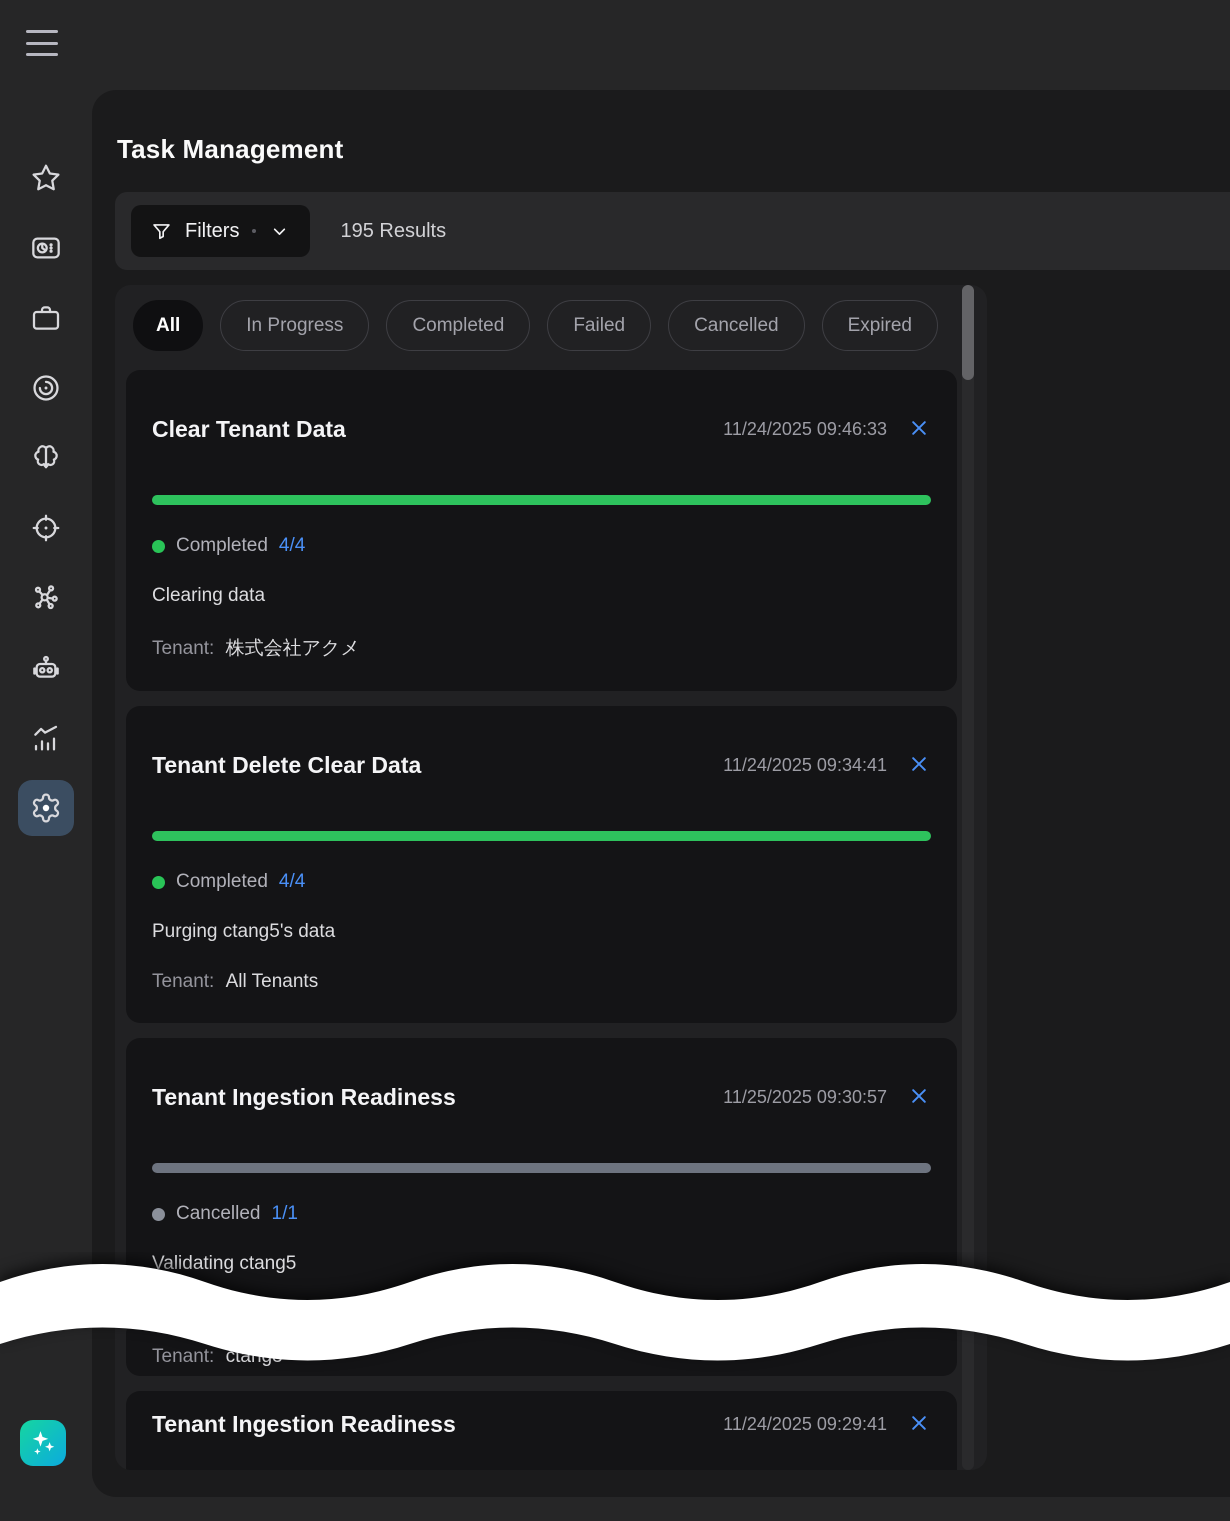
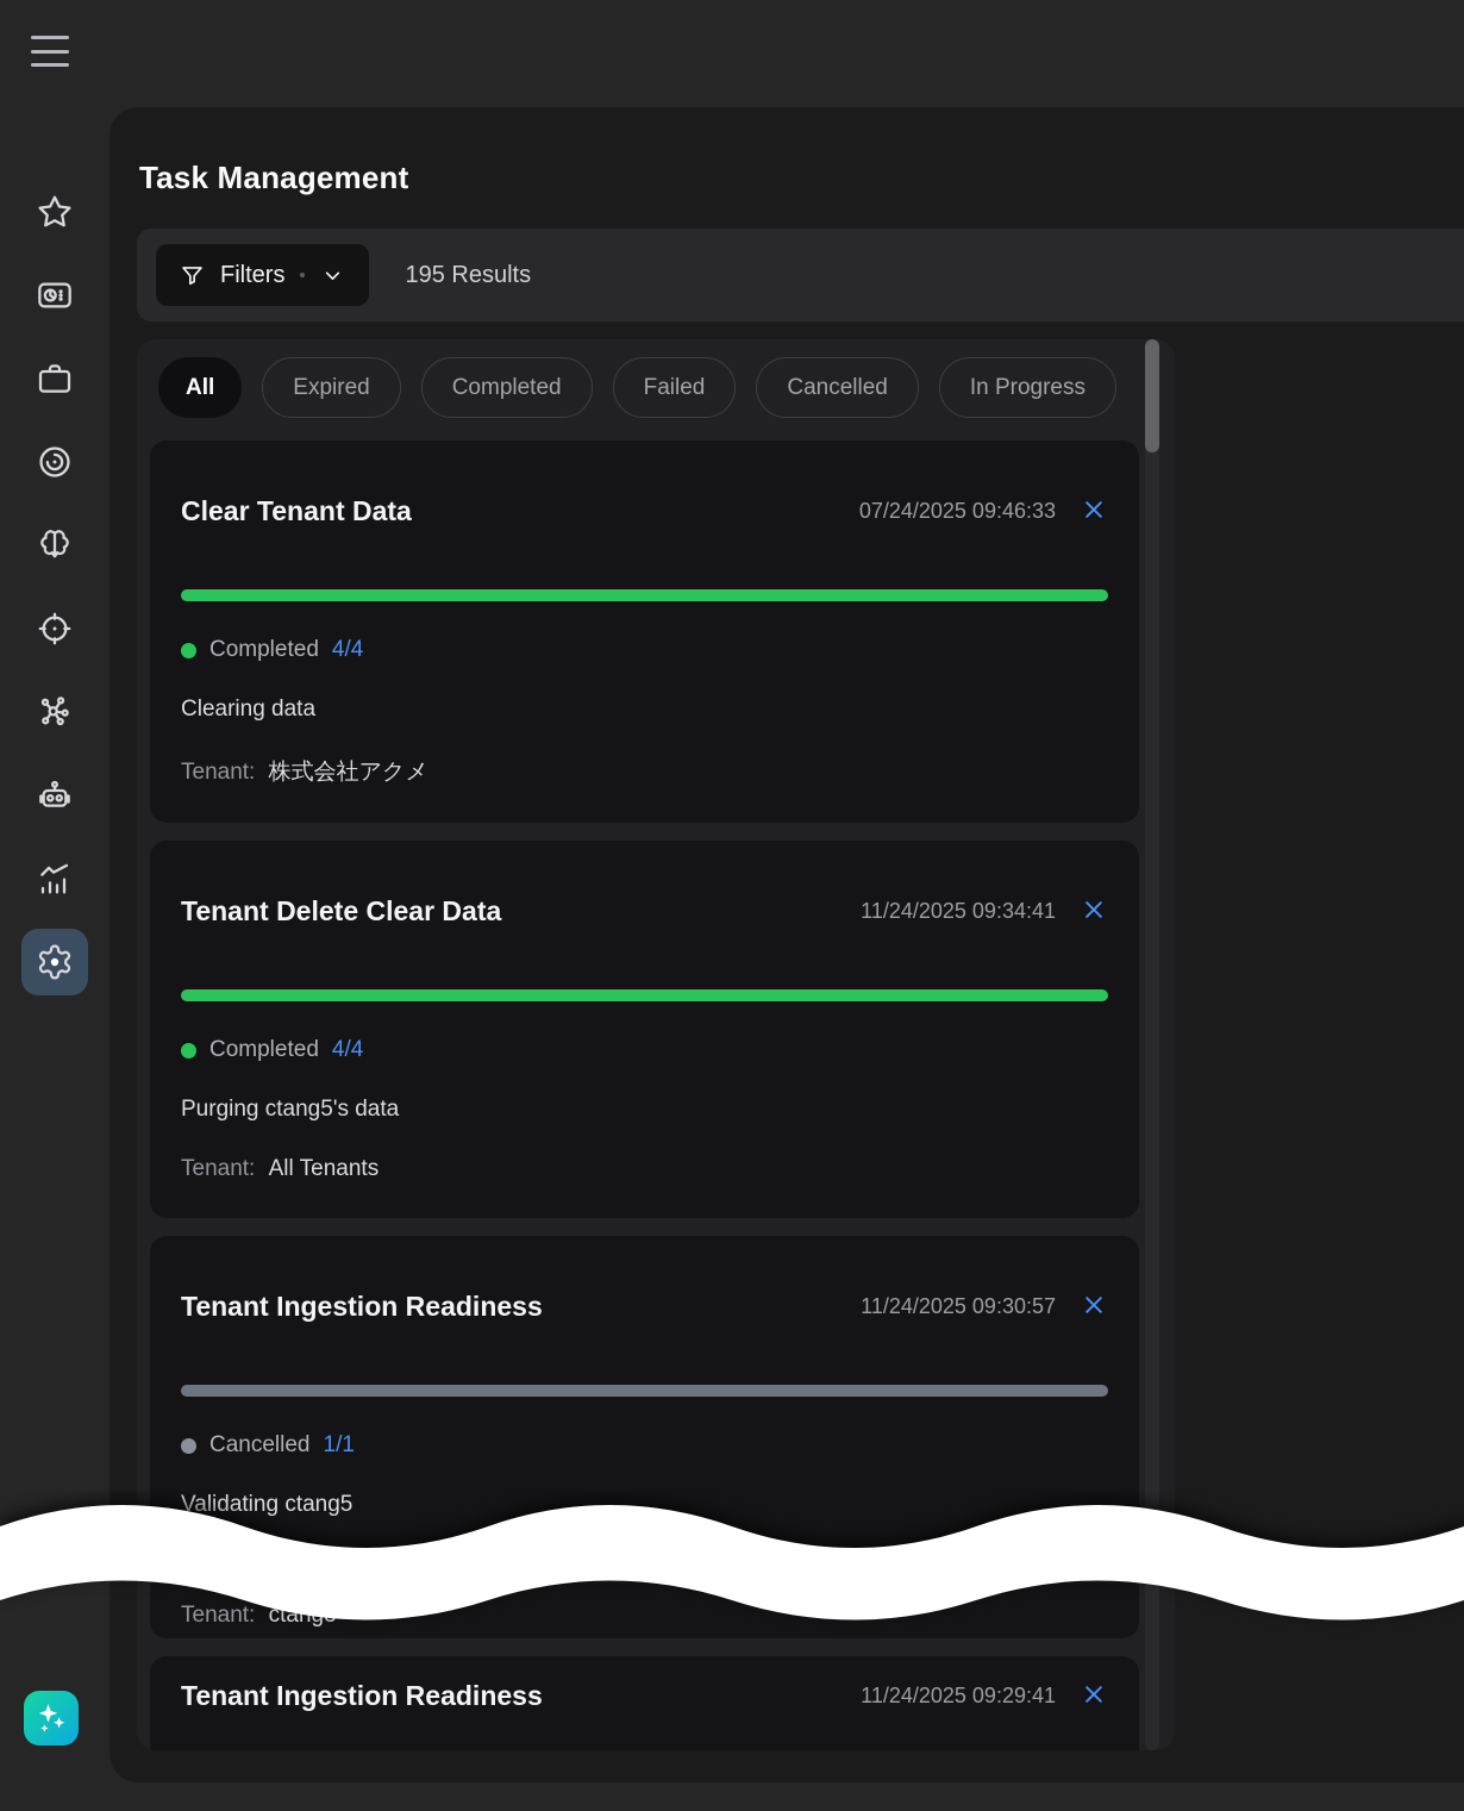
  Task Management
  Filters
  195 Results
  All
- In Progress
+ Expired
  Completed
  Failed
  Cancelled
- Expired
+ In Progress
  Clear Tenant Data
- 11/24/2025 09:46:33
+ 07/24/2025 09:46:33
  Completed
  4/4
  Clearing data
  Tenant: 株式会社アクメ
  Tenant Delete Clear Data
  11/24/2025 09:34:41
  Completed
  4/4
  Purging ctang5's data
  Tenant: All Tenants
  Tenant Ingestion Readiness
- 11/25/2025 09:30:57
+ 11/24/2025 09:30:57
  Cancelled
  1/1
  Validating ctang5
  Tenant: ctan
  Tenant Ingestion Readiness
  11/24/2025 09:29:41
